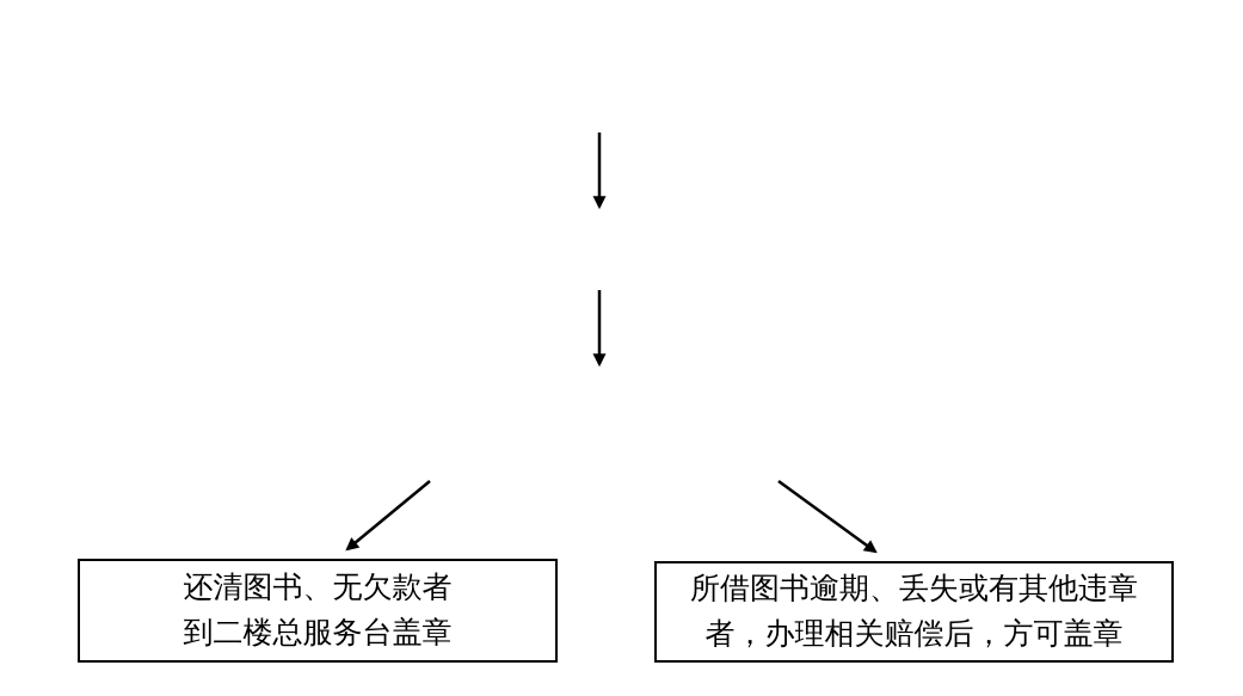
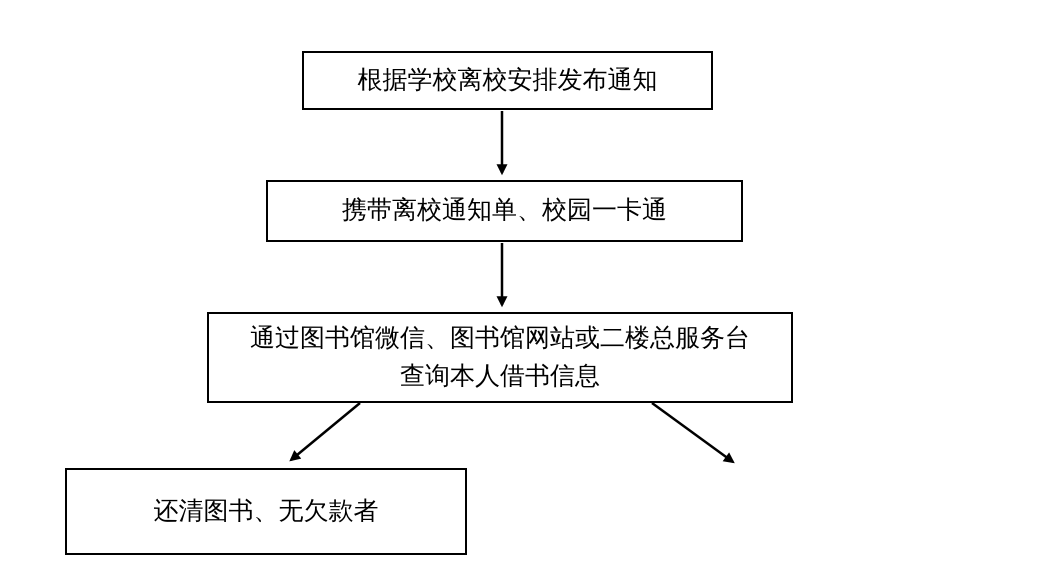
+ 根据学校离校安排发布通知
+ 携带离校通知单、校园一卡通
+ 通过图书馆微信、图书馆网站或二楼总服务台
+ 查询本人借书信息
  还清图书、无欠款者
- 到二楼总服务台盖章
- 所借图书逾期、丢失或有其他违章
- 者，办理相关赔偿后，方可盖章
